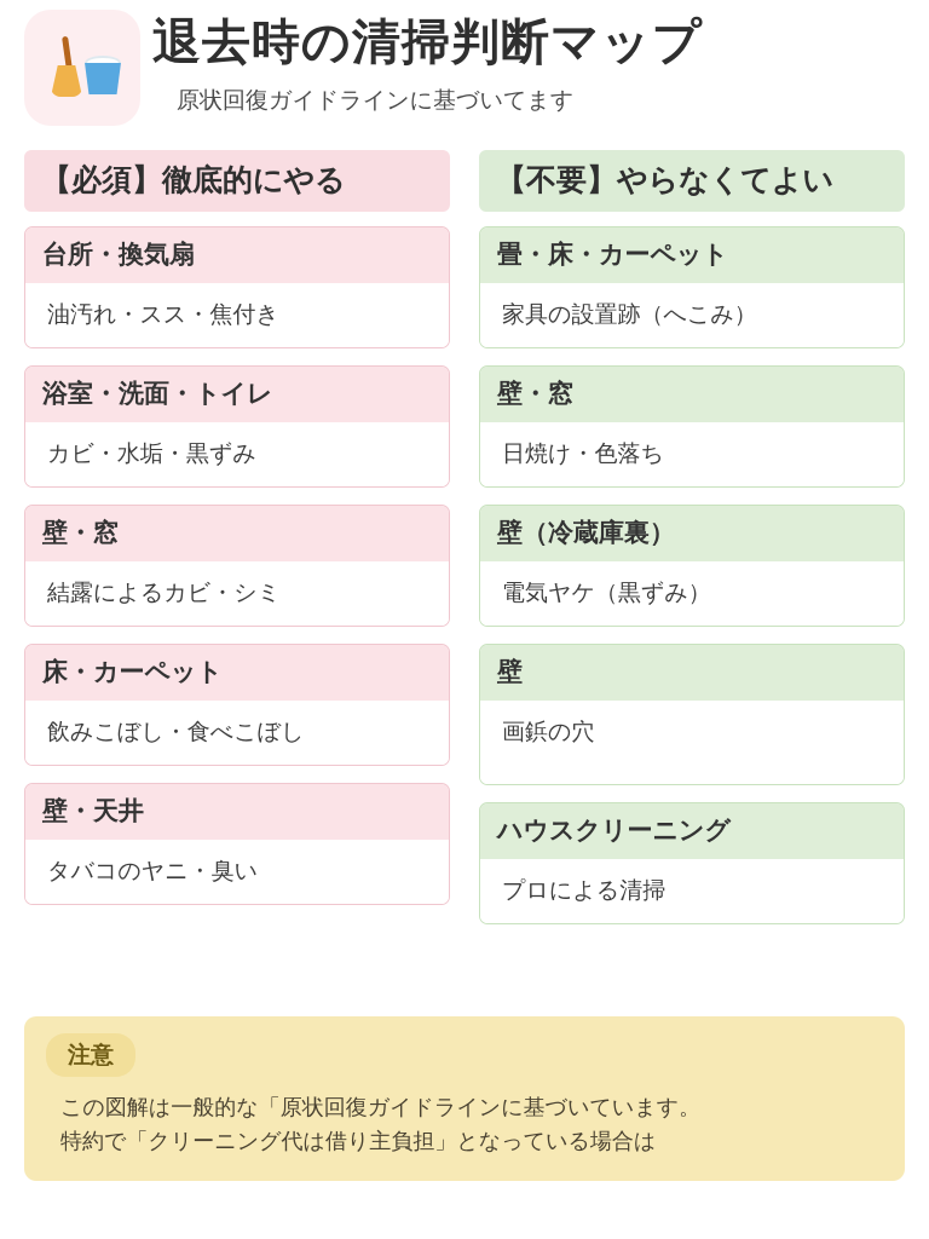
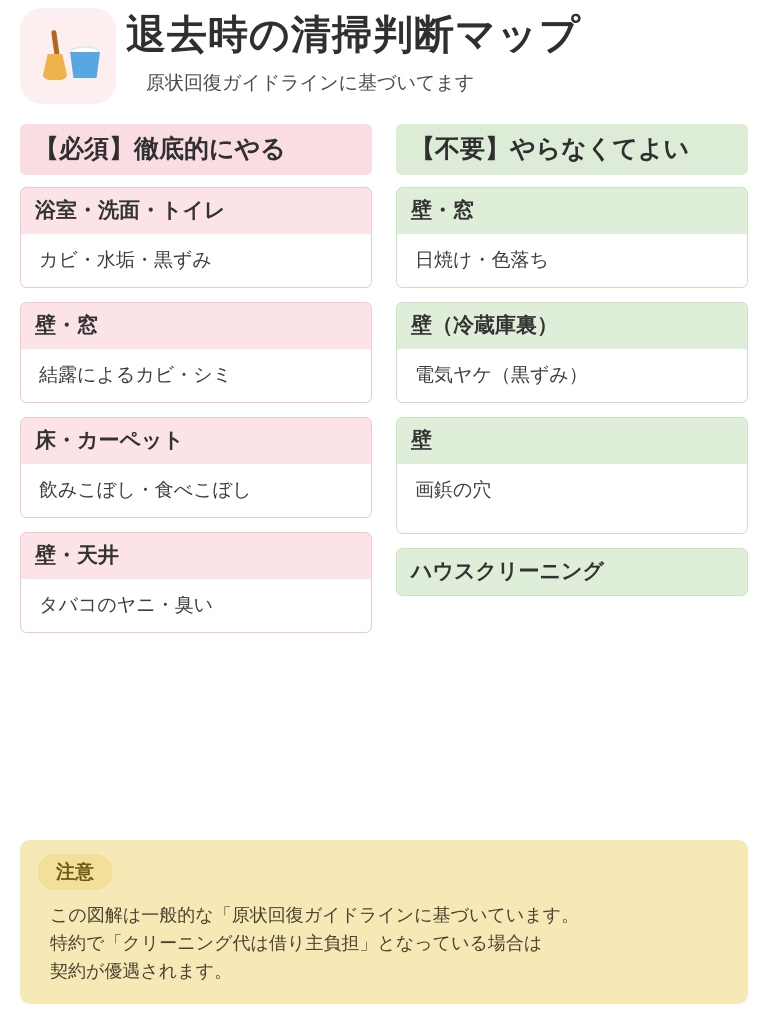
  退去時の清掃判断マップ
  原状回復ガイドラインに基づいてます
  【必須】徹底的にやる
- 台所・換気扇
- 油汚れ・スス・焦付き
  浴室・洗面・トイレ
  カビ・水垢・黒ずみ
  壁・窓
  結露によるカビ・シミ
  床・カーペット
  飲みこぼし・食べこぼし
  壁・天井
  タバコのヤニ・臭い
  【不要】やらなくてよい
- 畳・床・カーペット
- 家具の設置跡（へこみ）
  壁・窓
  日焼け・色落ち
  壁（冷蔵庫裏）
  電気ヤケ（黒ずみ）
  壁
  画鋲の穴
  ハウスクリーニング
- プロによる清掃
  注意
  この図解は一般的な「原状回復ガイドラインに基づいています。
  特約で「クリーニング代は借り主負担」となっている場合は
+ 契約が優遇されます。
